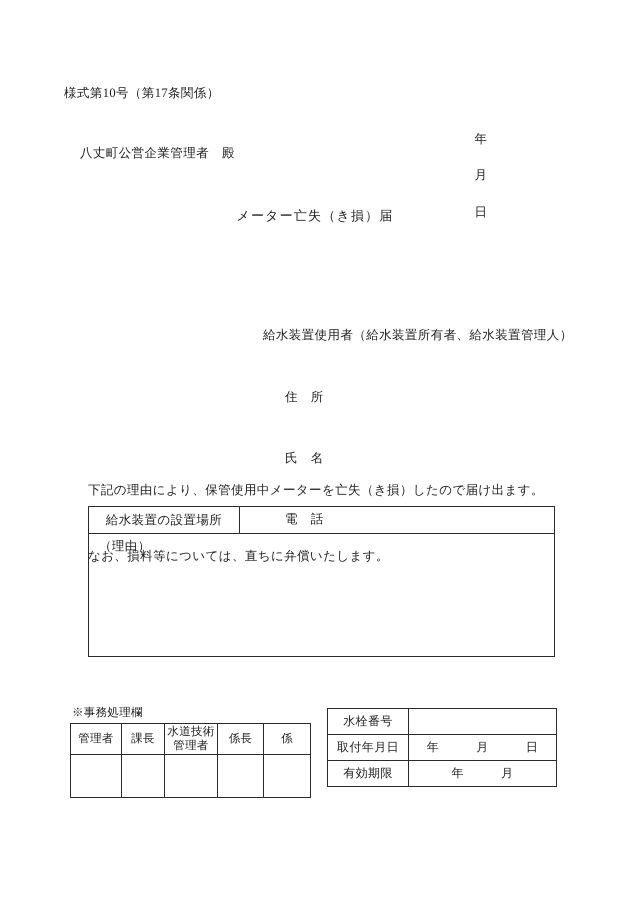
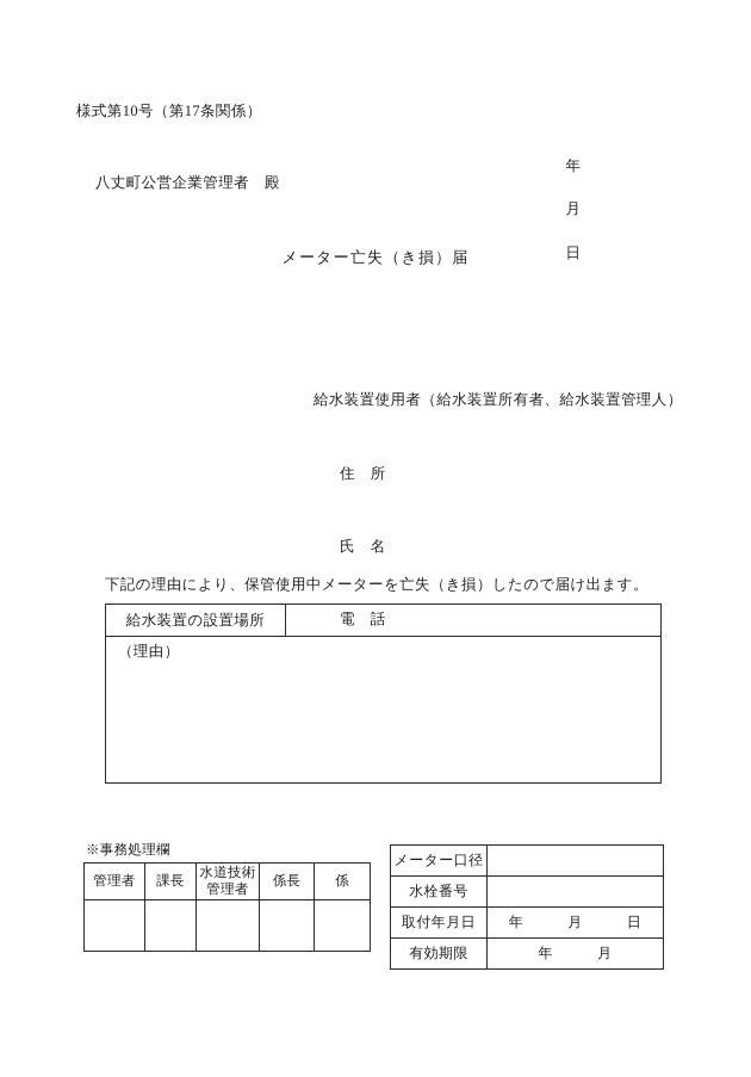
  様式第10号（第17条関係）
  年 月 日
  八丈町公営企業管理者 殿
  メーター亡失（き損）届
  給水装置使用者（給水装置所有者、給水装置管理人）
  住 所
  氏 名
  電 話
  下記の理由により、保管使用中メーターを亡失（き損）したので届け出ます。
- なお、損料等については、直ちに弁償いたします。
  給水装置の設置場所
  （理由）
  ※事務処理欄
  管理者	課長	水道技術管理者	係長	係
+ メーター口径
  水栓番号
  取付年月日	年 月 日
  有効期限	年 月
